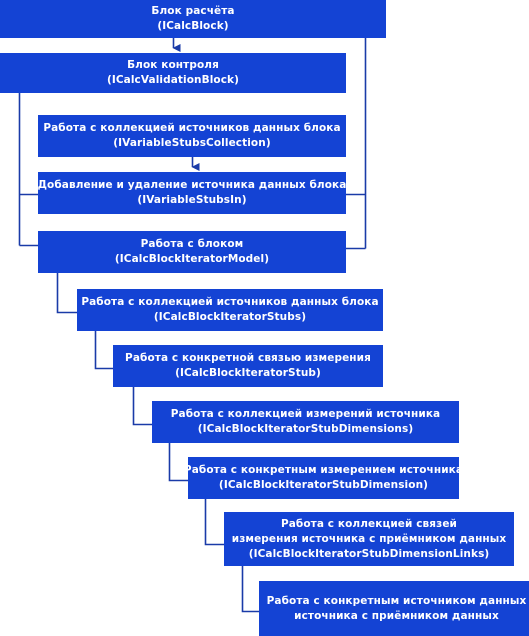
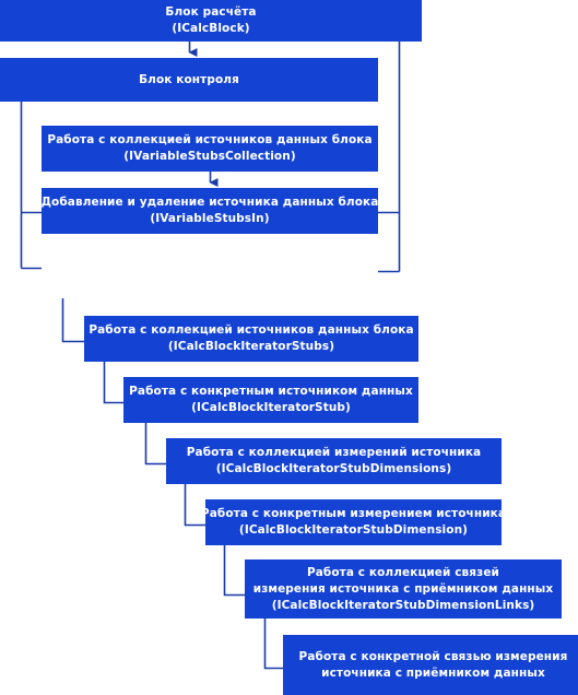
  Блок расчёта
  (ICalcBlock)
  Блок контроля
- (ICalcValidationBlock)
  Работа с коллекцией источников данных блока
  (IVariableStubsCollection)
  Добавление и удаление источника данных блока
  (IVariableStubsIn)
- Работа с блоком
- (ICalcBlockIteratorModel)
  Работа с коллекцией источников данных блока
  (ICalcBlockIteratorStubs)
- Работа с конкретной связью измерения
+ Работа с конкретным источником данных
  (ICalcBlockIteratorStub)
  Работа с коллекцией измерений источника
  (ICalcBlockIteratorStubDimensions)
  Работа с конкретным измерением источника
  (ICalcBlockIteratorStubDimension)
  Работа с коллекцией связей
  измерения источника с приёмником данных
  (ICalcBlockIteratorStubDimensionLinks)
- Работа с конкретным источником данных
+ Работа с конкретной связью измерения
  источника с приёмником данных
